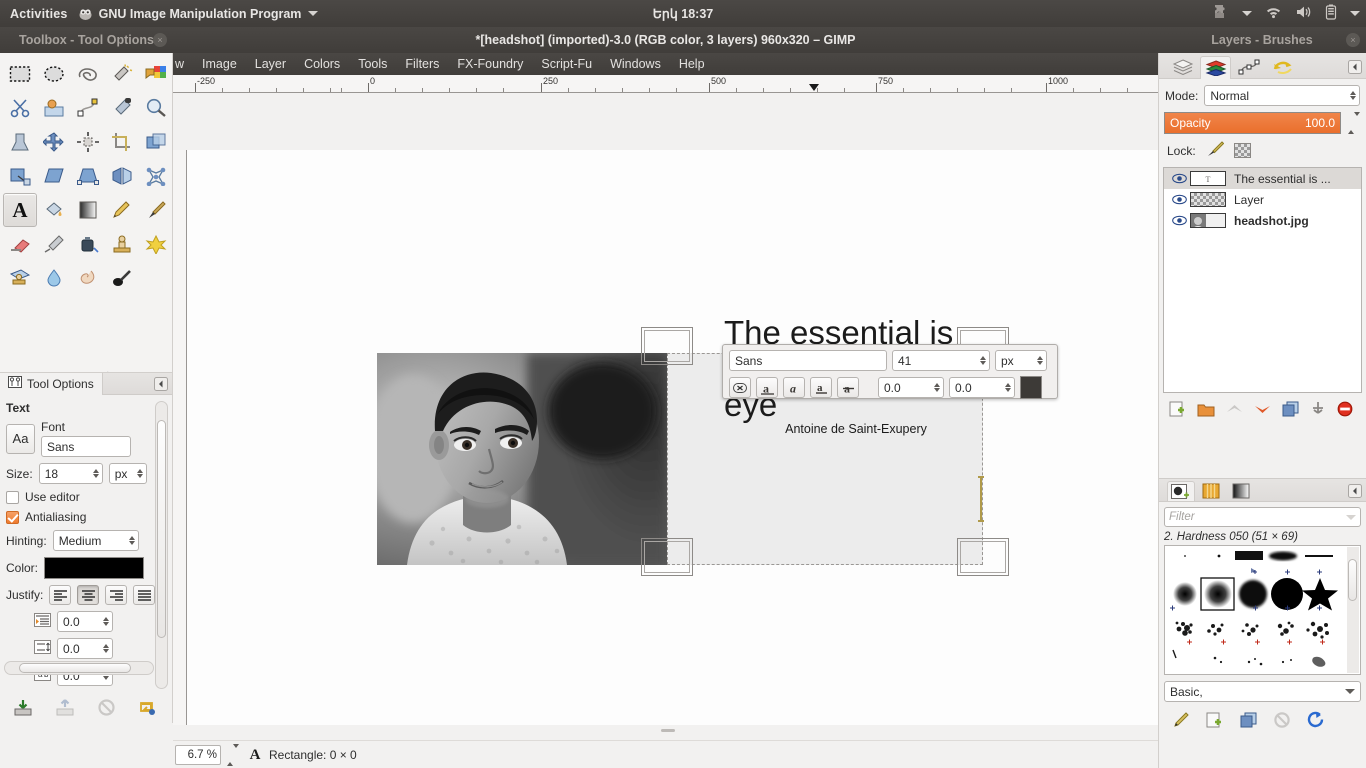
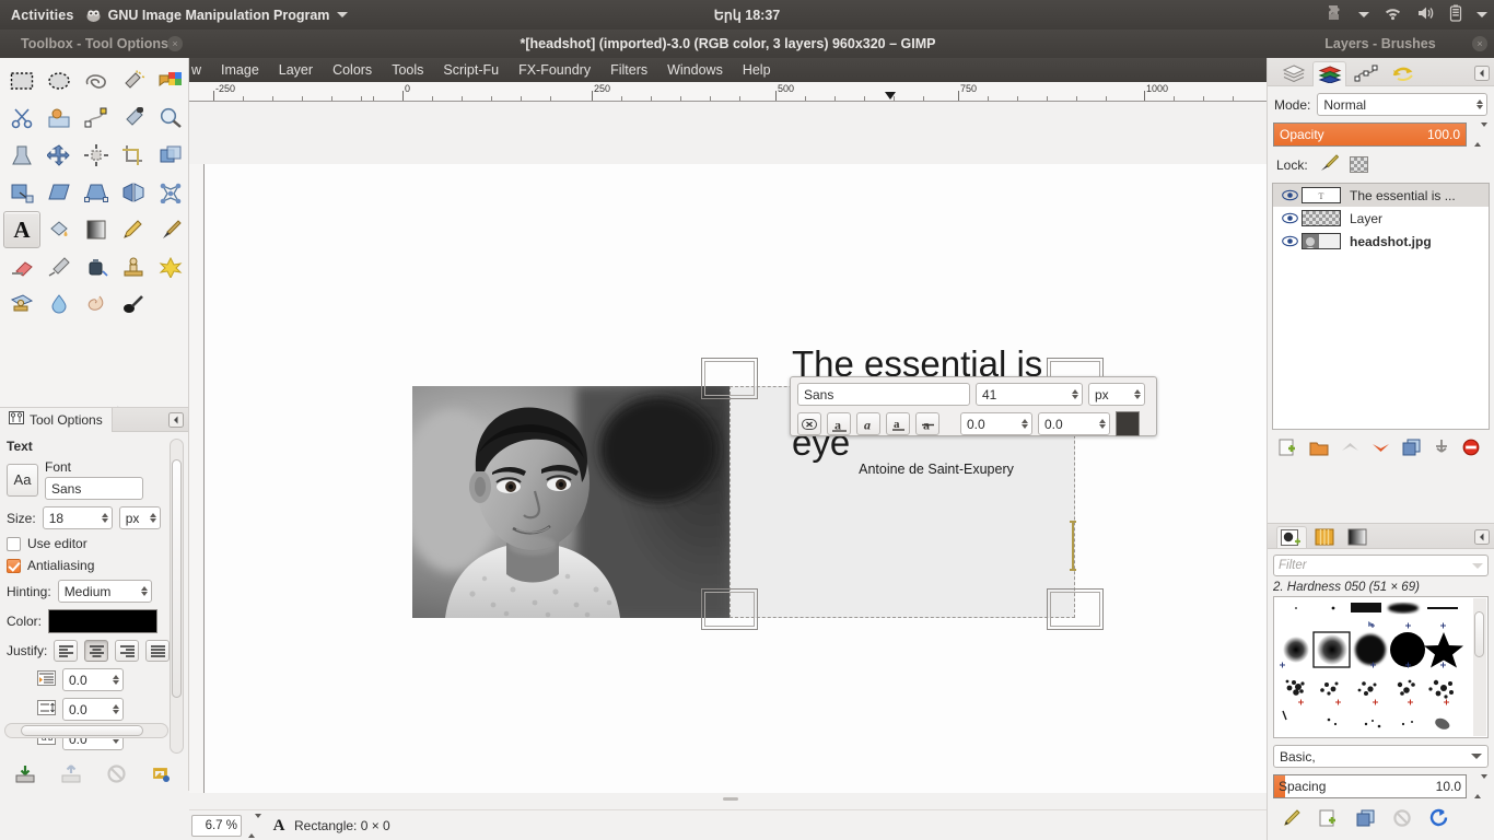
  Activities
  GNU Image Manipulation Program
  Երկ 18:37
  Toolbox - Tool Options
  ×
  *[headshot] (imported)-3.0 (RGB color, 3 layers) 960x320 – GIMP
  Layers - Brushes
  ×
  A
  Tool Options
  Text
  Aa
  Font
  Sans
  Size:
  18
  px
  Use editor
  Antialiasing
  Hinting:
  Medium
  Color:
  Justify:
  0.0
  0.0
  0.0
  w
  Image
  Layer
  Colors
  Tools
- Filters
+ Script-Fu
  FX-Foundry
- Script-Fu
+ Filters
  Windows
  Help
  -250
  0
  250
  500
  750
  1000
  The essential is
  Antoine de Saint-Exupery
  Sans
  41
  px
  a
  a
  a
  0.0
  0.0
  6.7 %
  A
  Rectangle: 0 × 0
  Mode:
  Normal
  Opacity
  100.0
  Lock:
  T
  The essential is ...
  Layer
  headshot.jpg
  Filter
  2. Hardness 050 (51 × 69)
  Basic,
+ Spacing
+ 10.0
